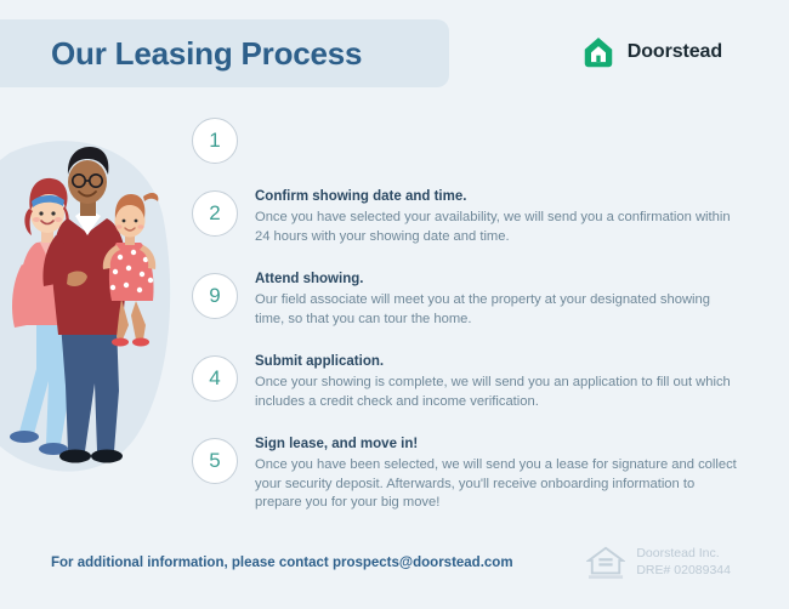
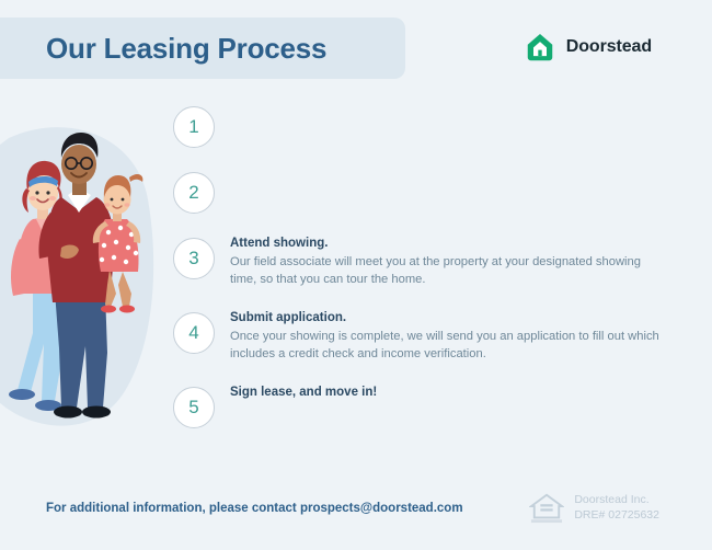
  Our Leasing Process
  Doorstead
  1
  2
- Confirm showing date and time.
- Once you have selected your availability, we will send you a confirmation within 24 hours with your showing date and time.
- 9
+ 3
  Attend showing.
  Our field associate will meet you at the property at your designated showing time, so that you can tour the home.
  4
  Submit application.
  Once your showing is complete, we will send you an application to fill out which includes a credit check and income verification.
  5
  Sign lease, and move in!
- Once you have been selected, we will send you a lease for signature and collect your security deposit. Afterwards, you'll receive onboarding information to prepare you for your big move!
  For additional information, please contact prospects@doorstead.com
  Doorstead Inc.
- DRE# 02089344
+ DRE# 02725632
